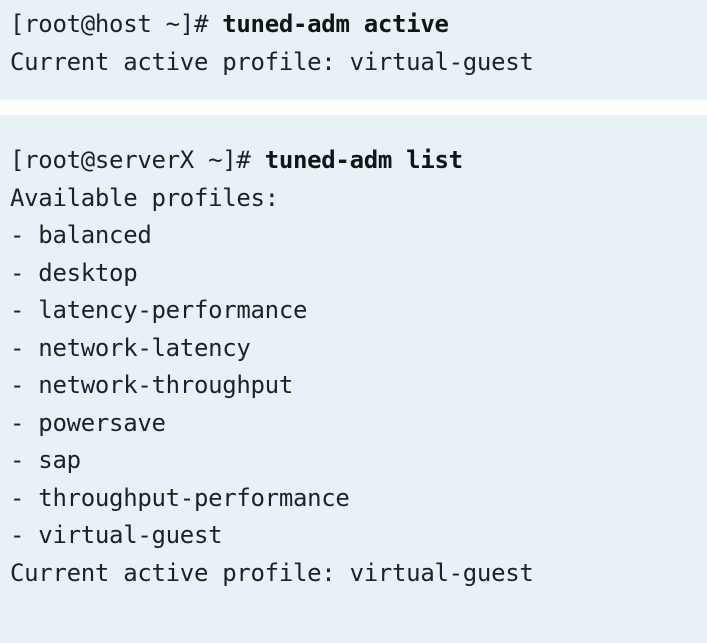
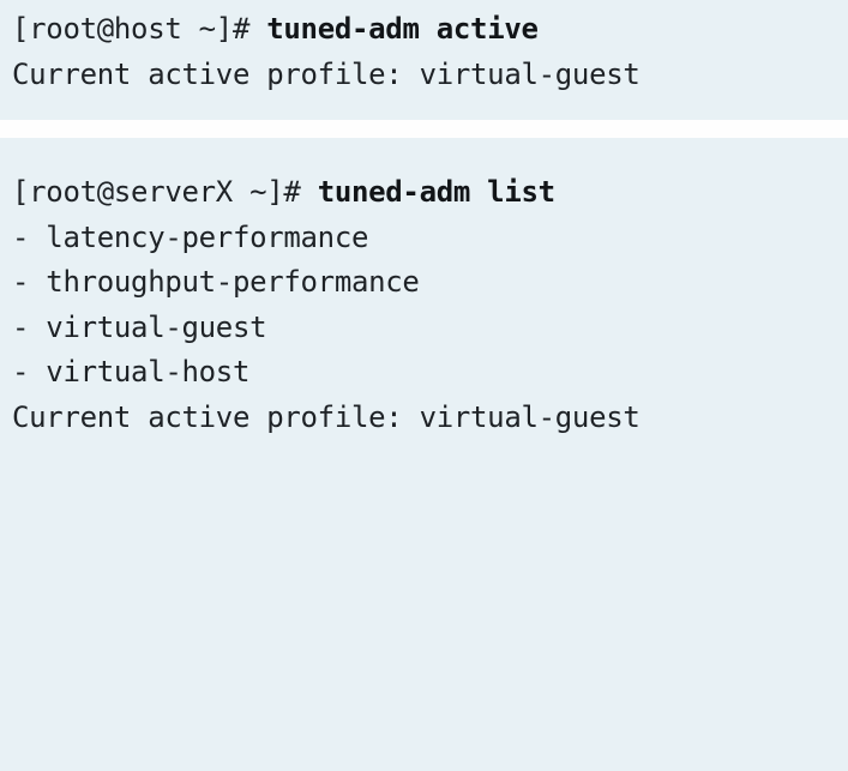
  [root@host ~]# tuned-adm active
  Current active profile: virtual-guest
  [root@serverX ~]# tuned-adm list
- Available profiles:
- - balanced
- - desktop
  - latency-performance
- - network-latency
- - network-throughput
- - powersave
- - sap
  - throughput-performance
  - virtual-guest
+ - virtual-host
  Current active profile: virtual-guest
